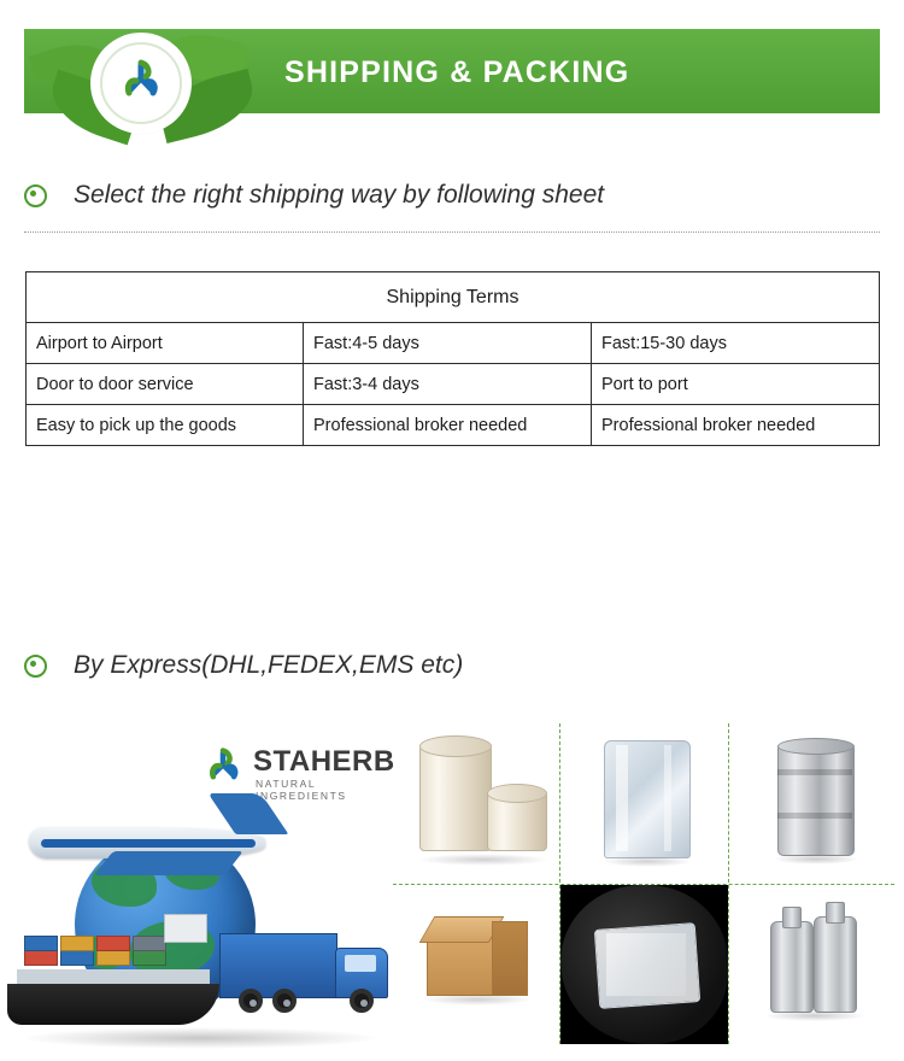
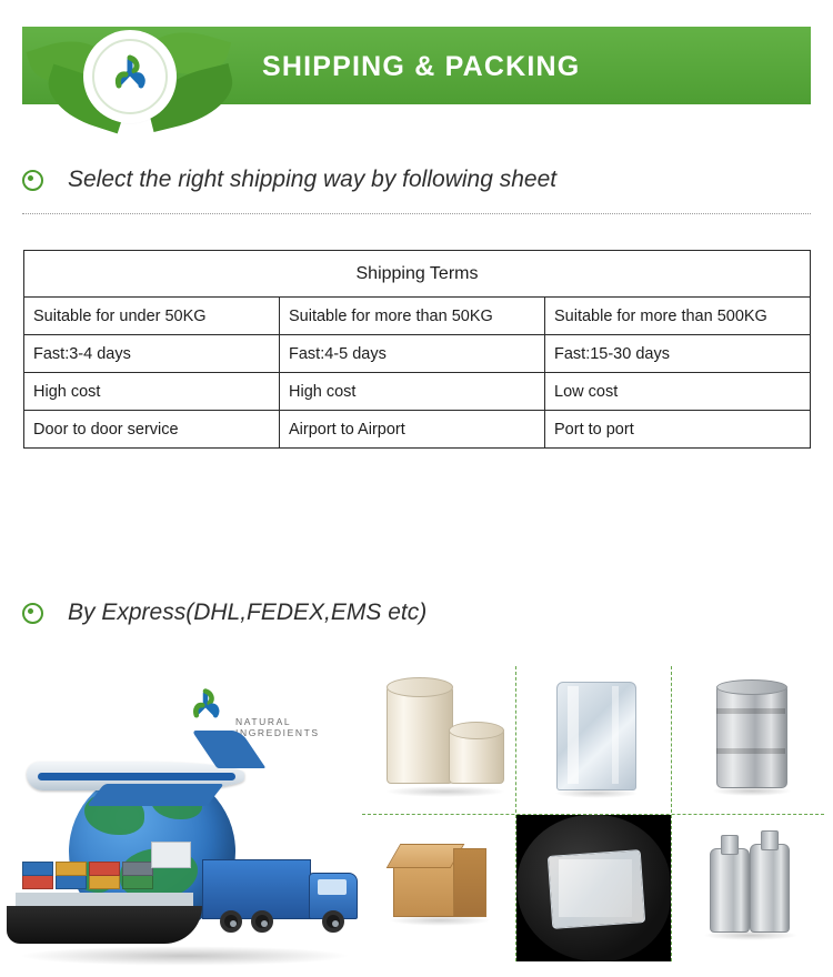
  SHIPPING & PACKING
  Select the right shipping way by following sheet
  Shipping Terms
+ Suitable for under 50KG	Suitable for more than 50KG	Suitable for more than 500KG
- Airport to Airport	Fast:4-5 days	Fast:15-30 days
+ Fast:3-4 days	Fast:4-5 days	Fast:15-30 days
+ High cost	High cost	Low cost
- Door to door service	Fast:3-4 days	Port to port
+ Door to door service	Airport to Airport	Port to port
- Easy to pick up the goods	Professional broker needed	Professional broker needed
  By Express(DHL,FEDEX,EMS etc)
- STAHERB
  NATURAL NGREDIENTS
